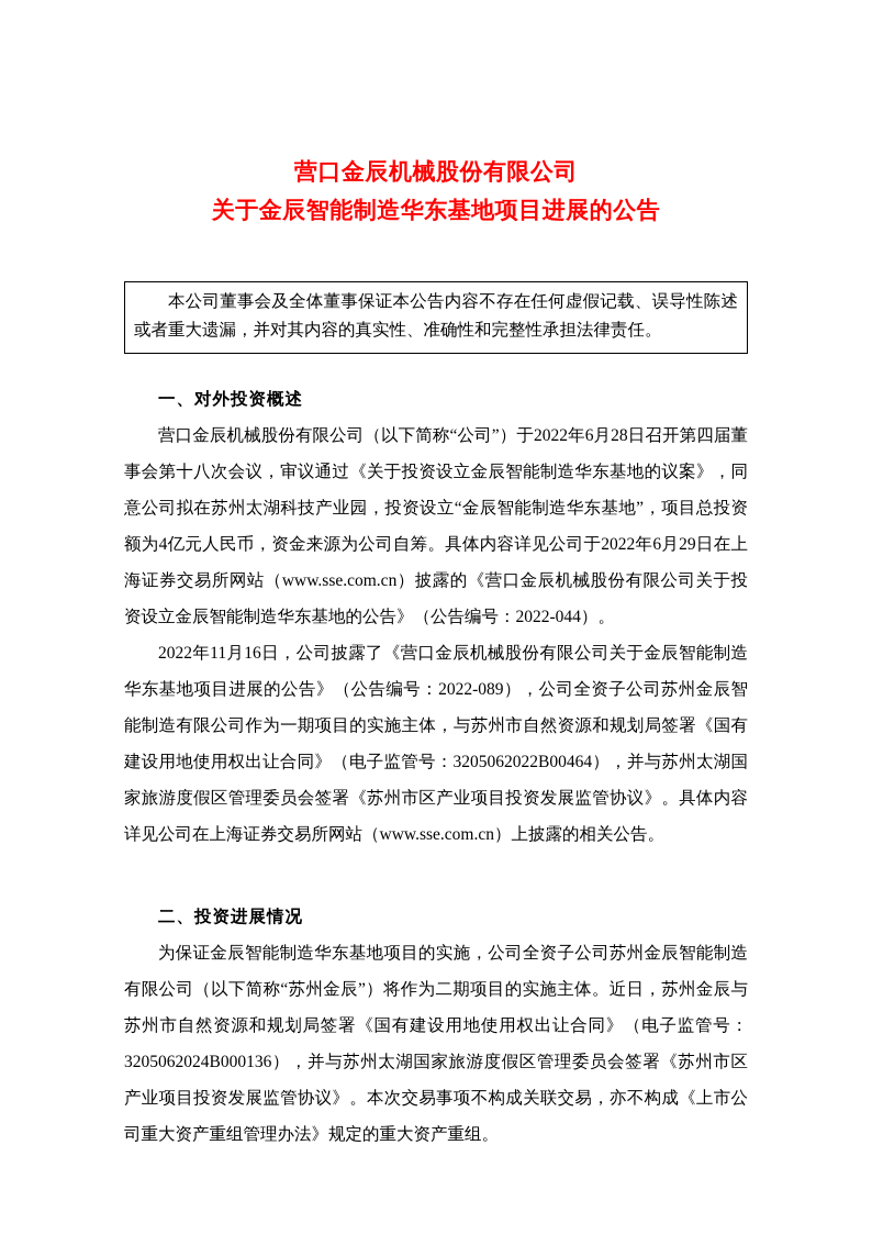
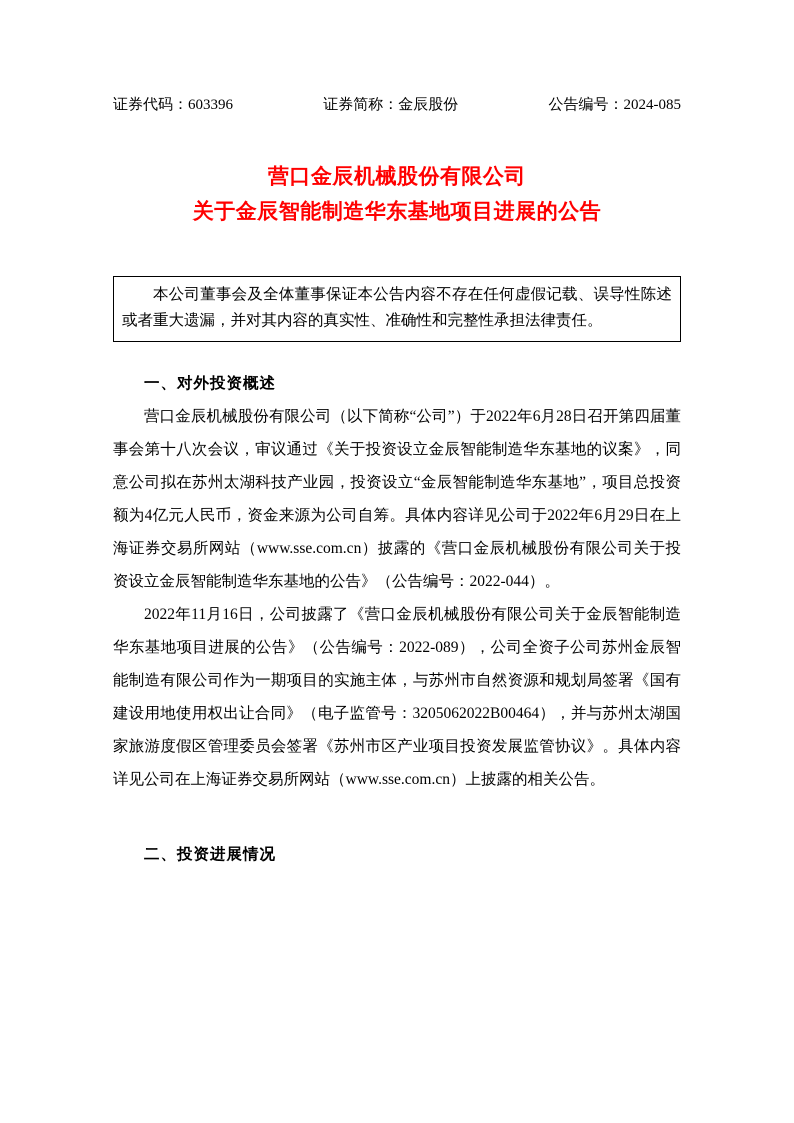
+ 证券代码：603396
+ 证券简称：金辰股份
+ 公告编号：2024-085
  营口金辰机械股份有限公司
  关于金辰智能制造华东基地项目进展的公告
  本公司董事会及全体董事保证本公告内容不存在任何虚假记载、误导性陈述或者重大遗漏，并对其内容的真实性、准确性和完整性承担法律责任。
  一、对外投资概述
  营口金辰机械股份有限公司（以下简称“公司”）于2022年6月28日召开第四届董事会第十八次会议，审议通过《关于投资设立金辰智能制造华东基地的议案》，同意公司拟在苏州太湖科技产业园，投资设立“金辰智能制造华东基地”，项目总投资额为4亿元人民币，资金来源为公司自筹。具体内容详见公司于2022年6月29日在上海证券交易所网站（www.sse.com.cn）披露的《营口金辰机械股份有限公司关于投资设立金辰智能制造华东基地的公告》（公告编号：2022-044）。
  2022年11月16日，公司披露了《营口金辰机械股份有限公司关于金辰智能制造华东基地项目进展的公告》（公告编号：2022-089），公司全资子公司苏州金辰智能制造有限公司作为一期项目的实施主体，与苏州市自然资源和规划局签署《国有建设用地使用权出让合同》（电子监管号：3205062022B00464），并与苏州太湖国家旅游度假区管理委员会签署《苏州市区产业项目投资发展监管协议》。具体内容详见公司在上海证券交易所网站（www.sse.com.cn）上披露的相关公告。
  二、投资进展情况
- 为保证金辰智能制造华东基地项目的实施，公司全资子公司苏州金辰智能制造有限公司（以下简称“苏州金辰”）将作为二期项目的实施主体。近日，苏州金辰与苏州市自然资源和规划局签署《国有建设用地使用权出让合同》（电子监管号：3205062024B000136），并与苏州太湖国家旅游度假区管理委员会签署《苏州市区产业项目投资发展监管协议》。本次交易事项不构成关联交易，亦不构成《上市公司重大资产重组管理办法》规定的重大资产重组。
